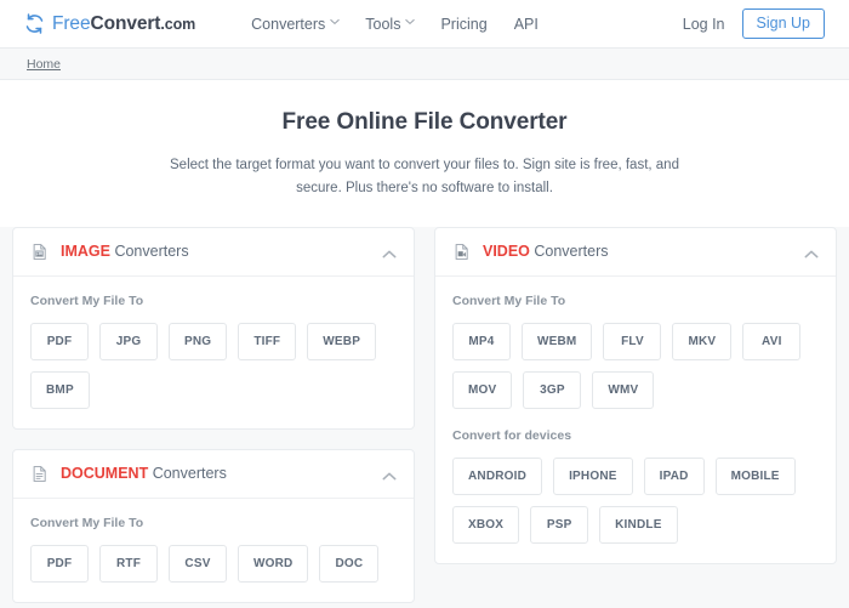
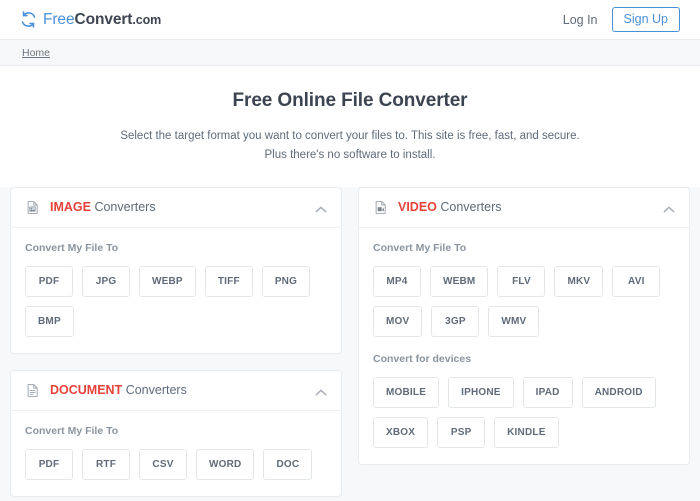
  FreeConvert.com
- Converters
- Tools
- Pricing
- API
  Log In
  Sign Up
  Home
  Free Online File Converter
- Select the target format you want to convert your files to. Sign site is free, fast, and secure. Plus there's no software to install.
+ Select the target format you want to convert your files to. This site is free, fast, and secure. Plus there's no software to install.
  IMAGE Converters
  Convert My File To
  PDF
  JPG
- PNG
+ WEBP
  TIFF
- WEBP
+ PNG
  BMP
  DOCUMENT Converters
  Convert My File To
  PDF
  RTF
  CSV
  WORD
  DOC
  VIDEO Converters
  Convert My File To
  MP4
  WEBM
  FLV
  MKV
  AVI
  MOV
  3GP
  WMV
  Convert for devices
- ANDROID
+ MOBILE
  IPHONE
  IPAD
- MOBILE
+ ANDROID
  XBOX
  PSP
  KINDLE
